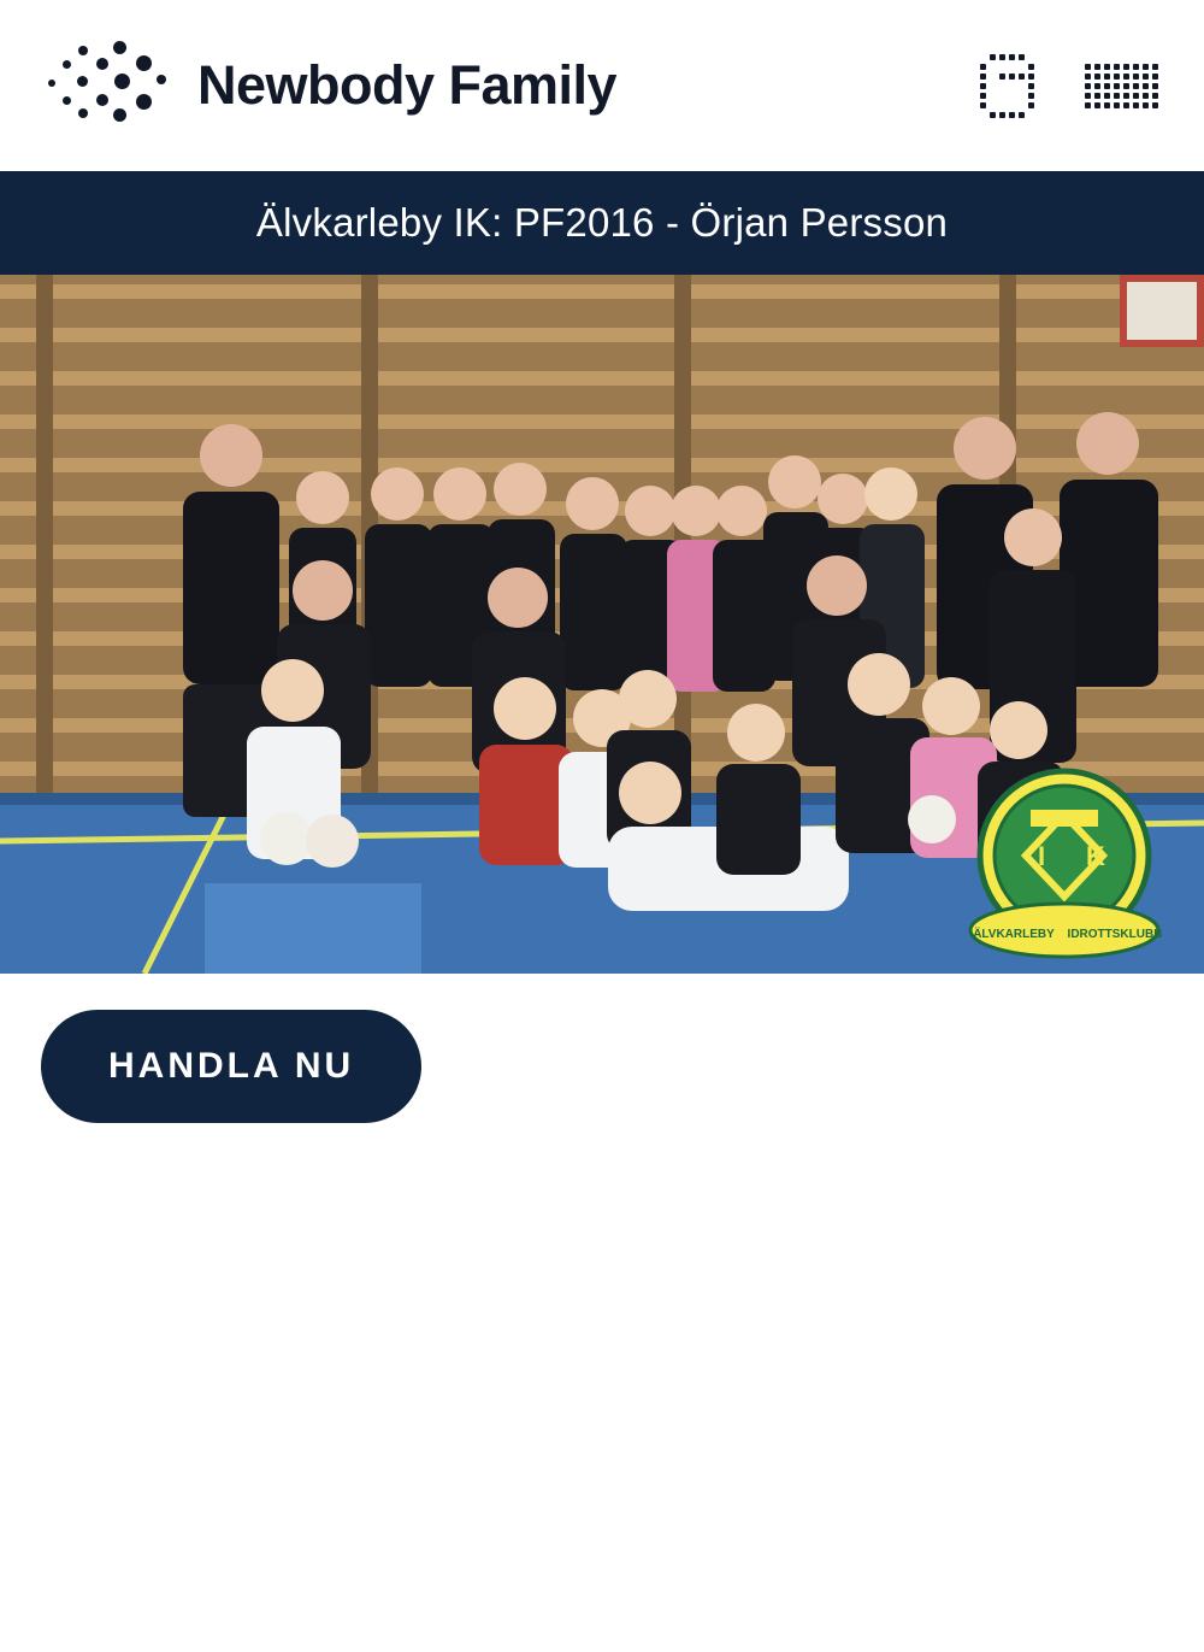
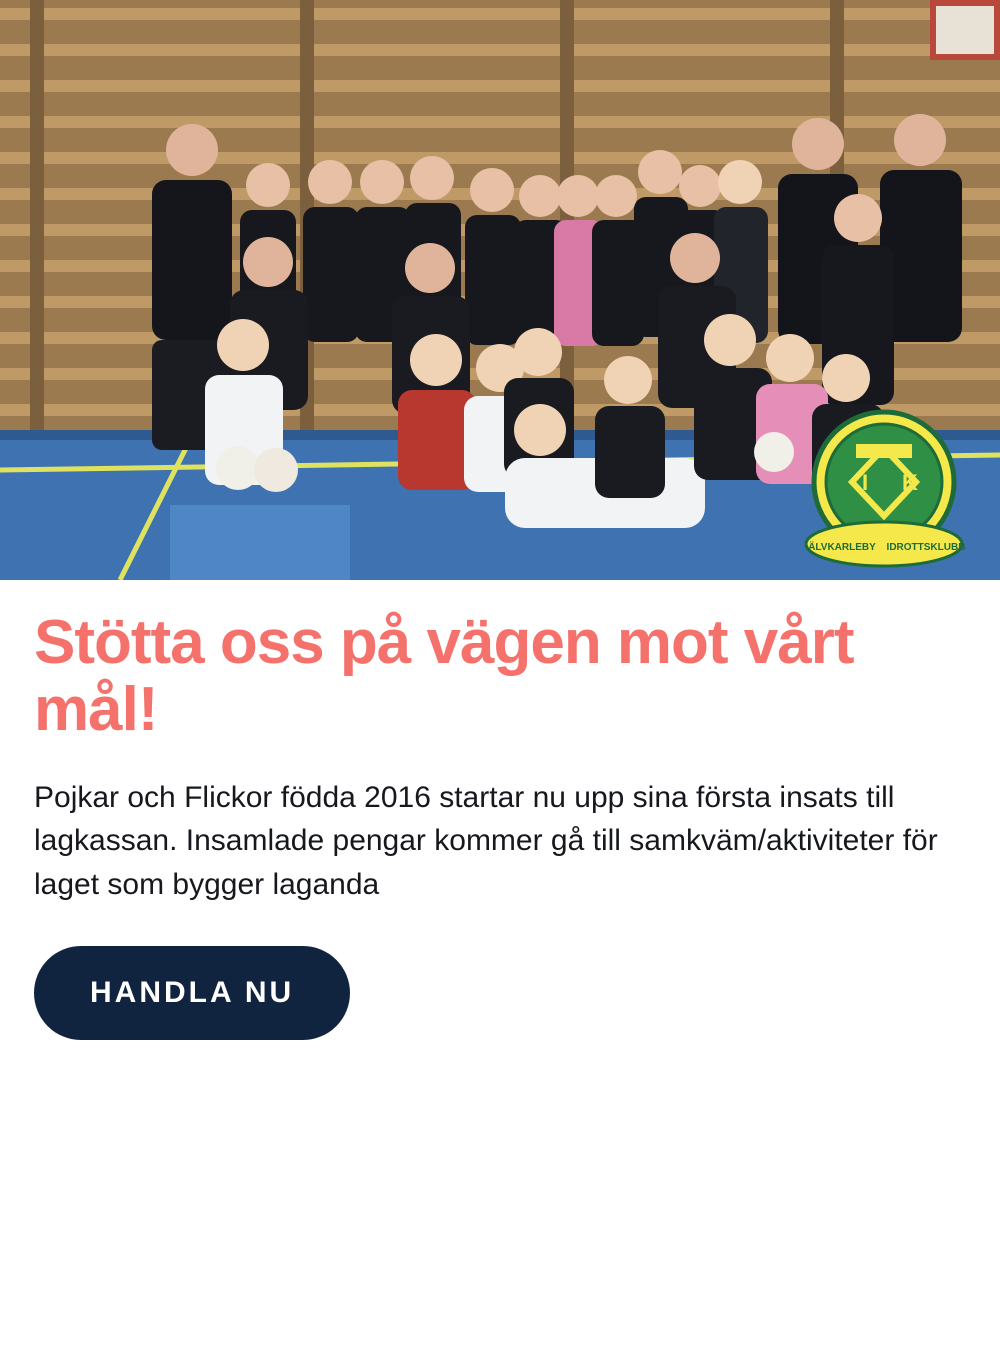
- Newbody Family
- Älvkarleby IK: PF2016 - Örjan Persson
  I
  K
  ÄLVKARLEBY
  IDROTTSKLUBB
+ Stötta oss på vägen mot vårt mål!
+ Pojkar och Flickor födda 2016 startar nu upp sina första insats till lagkassan. Insamlade pengar kommer gå till samkväm/aktiviteter för laget som bygger laganda
  HANDLA NU
